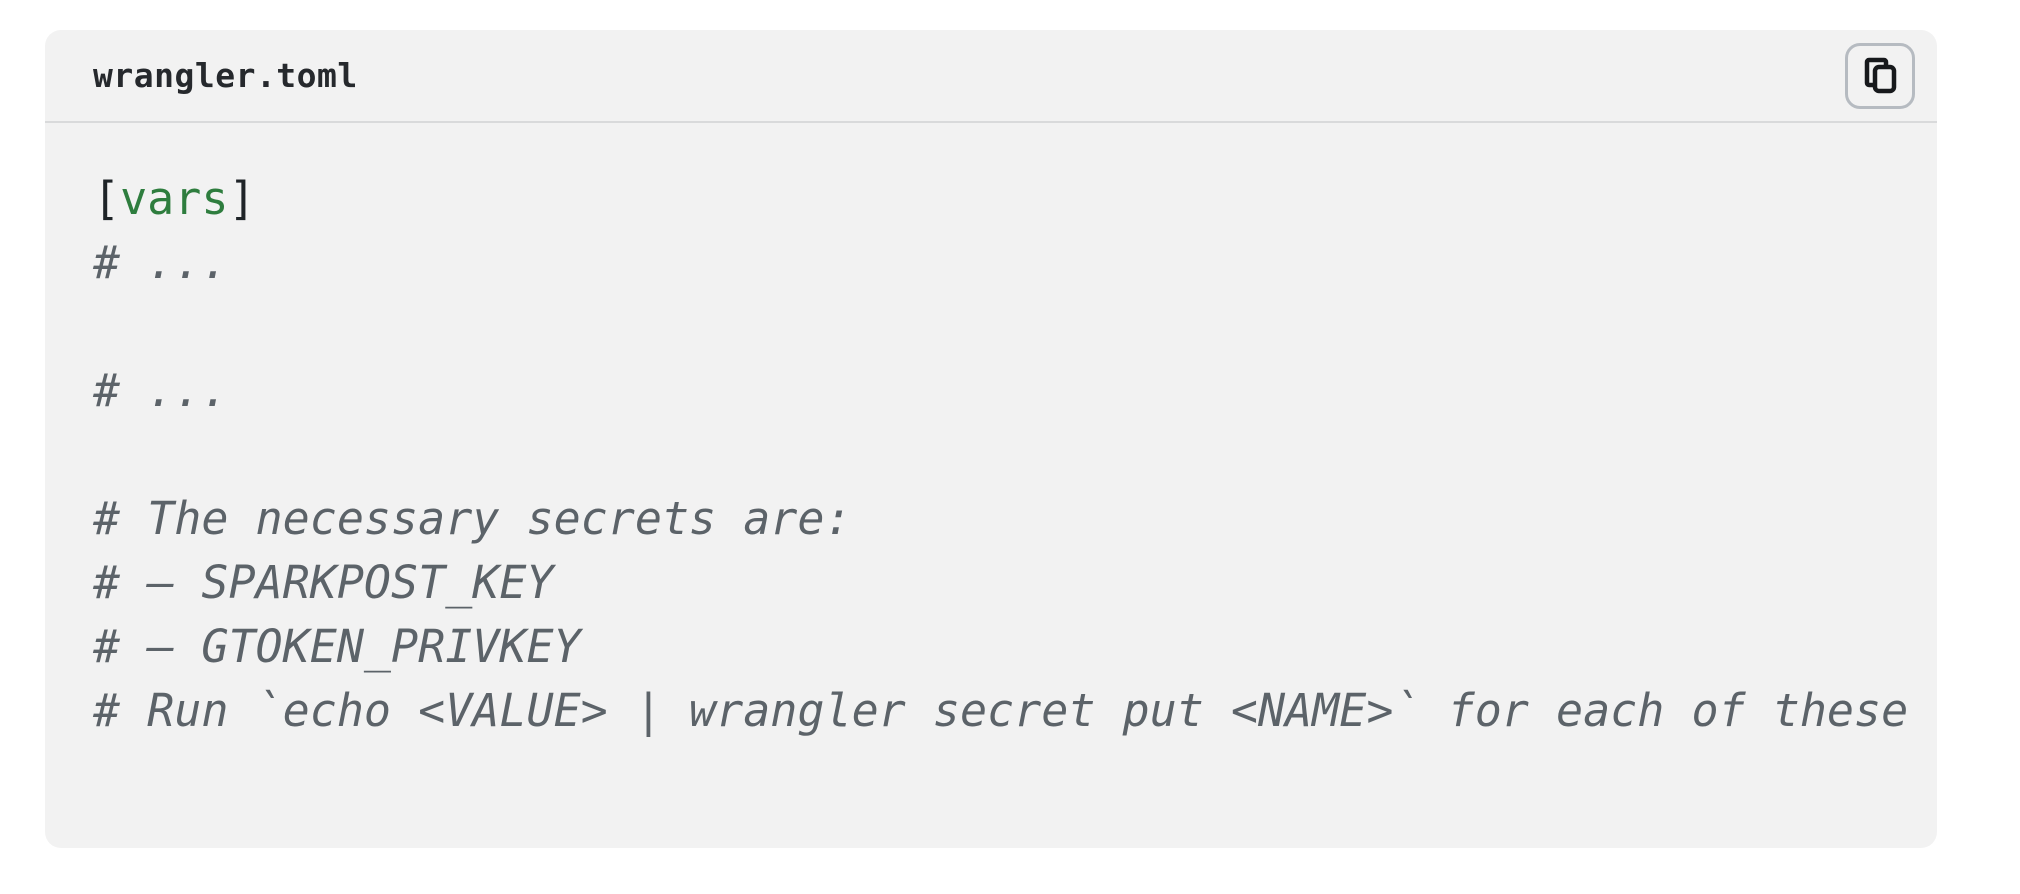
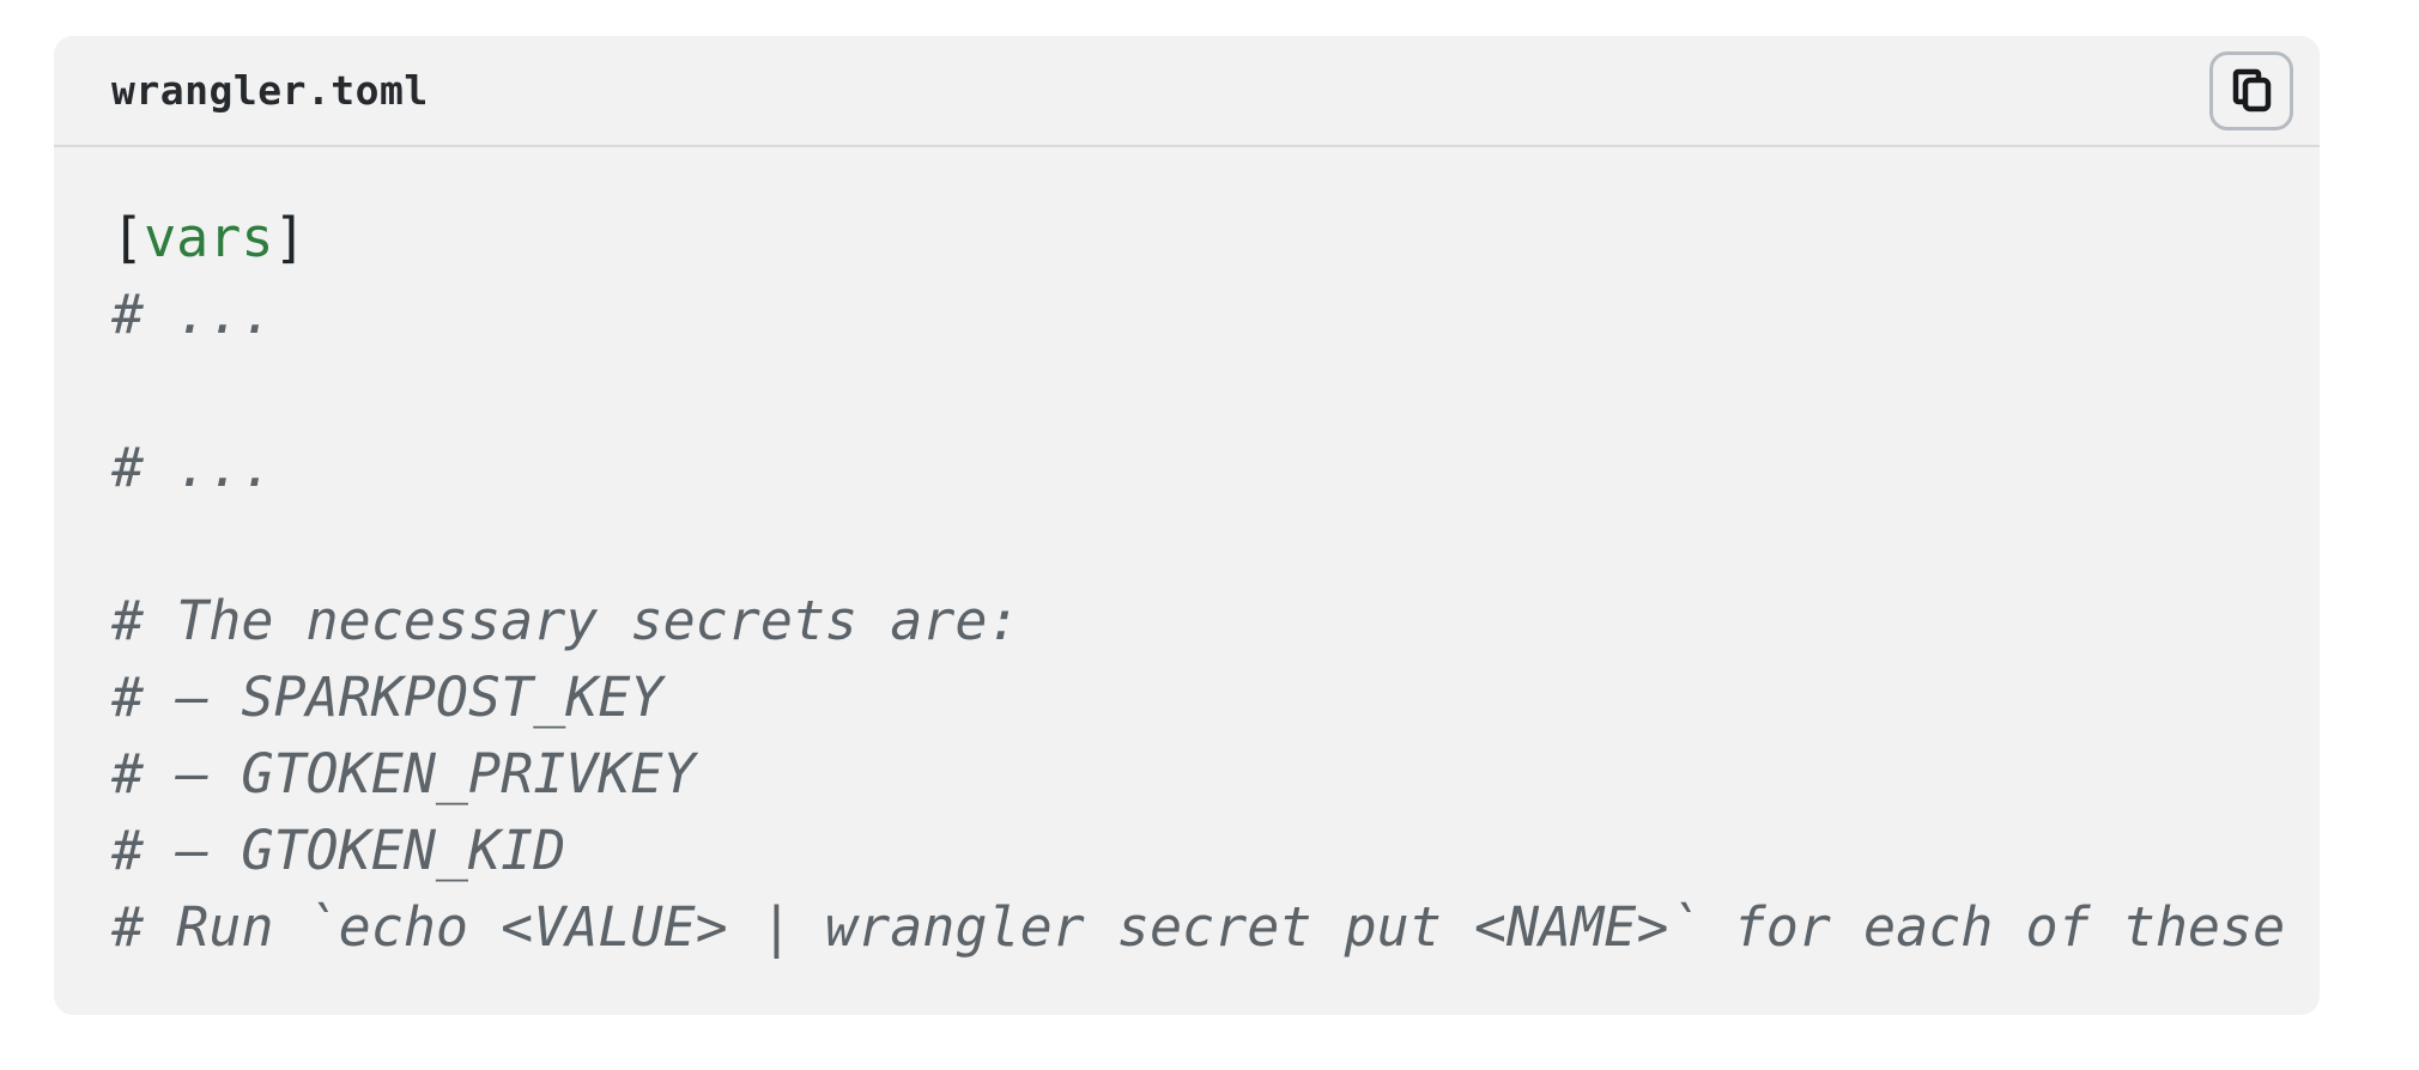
  wrangler.toml
  [vars]
  # ...
  # ...
  # The necessary secrets are:
  # – SPARKPOST_KEY
  # – GTOKEN_PRIVKEY
+ # – GTOKEN_KID
  # Run `echo <VALUE> | wrangler secret put <NAME>` for each of these
